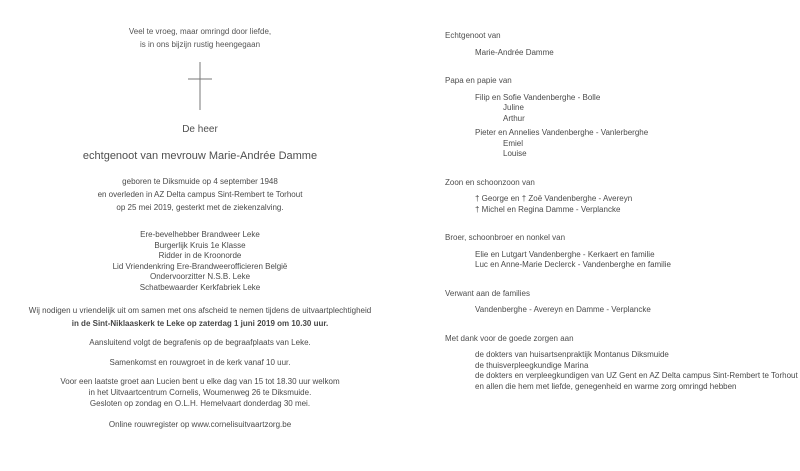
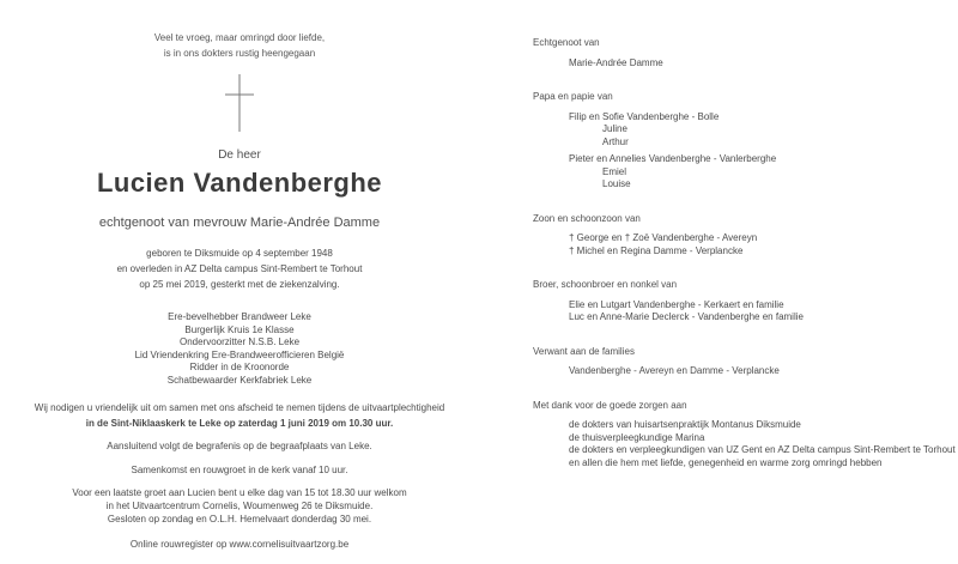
  Veel te vroeg, maar omringd door liefde,
- is in ons bijzijn rustig heengegaan
+ is in ons dokters rustig heengegaan
  De heer
+ Lucien Vandenberghe
  echtgenoot van mevrouw Marie-Andrée Damme
  geboren te Diksmuide op 4 september 1948
  en overleden in AZ Delta campus Sint-Rembert te Torhout
  op 25 mei 2019, gesterkt met de ziekenzalving.
  Ere-bevelhebber Brandweer Leke
  Burgerlijk Kruis 1e Klasse
- Ridder in de Kroonorde
+ Ondervoorzitter N.S.B. Leke
  Lid Vriendenkring Ere-Brandweerofficieren België
- Ondervoorzitter N.S.B. Leke
+ Ridder in de Kroonorde
  Schatbewaarder Kerkfabriek Leke
  Wij nodigen u vriendelijk uit om samen met ons afscheid te nemen tijdens de uitvaartplechtigheid
  in de Sint-Niklaaskerk te Leke op zaterdag 1 juni 2019 om 10.30 uur.
  Aansluitend volgt de begrafenis op de begraafplaats van Leke.
  Samenkomst en rouwgroet in de kerk vanaf 10 uur.
  Voor een laatste groet aan Lucien bent u elke dag van 15 tot 18.30 uur welkom
  in het Uitvaartcentrum Cornelis, Woumenweg 26 te Diksmuide.
  Gesloten op zondag en O.L.H. Hemelvaart donderdag 30 mei.
  Online rouwregister op www.cornelisuitvaartzorg.be
  Echtgenoot van
  Marie-Andrée Damme
  Papa en papie van
  Filip en Sofie Vandenberghe - Bolle
  Juline
  Arthur
  Pieter en Annelies Vandenberghe - Vanlerberghe
  Emiel
  Louise
  Zoon en schoonzoon van
  † George en † Zoë Vandenberghe - Avereyn
  † Michel en Regina Damme - Verplancke
  Broer, schoonbroer en nonkel van
  Elie en Lutgart Vandenberghe - Kerkaert en familie
  Luc en Anne-Marie Declerck - Vandenberghe en familie
  Verwant aan de families
  Vandenberghe - Avereyn en Damme - Verplancke
  Met dank voor de goede zorgen aan
  de dokters van huisartsenpraktijk Montanus Diksmuide
  de thuisverpleegkundige Marina
  de dokters en verpleegkundigen van UZ Gent en AZ Delta campus Sint-Rembert te Torhout
  en allen die hem met liefde, genegenheid en warme zorg omringd hebben
